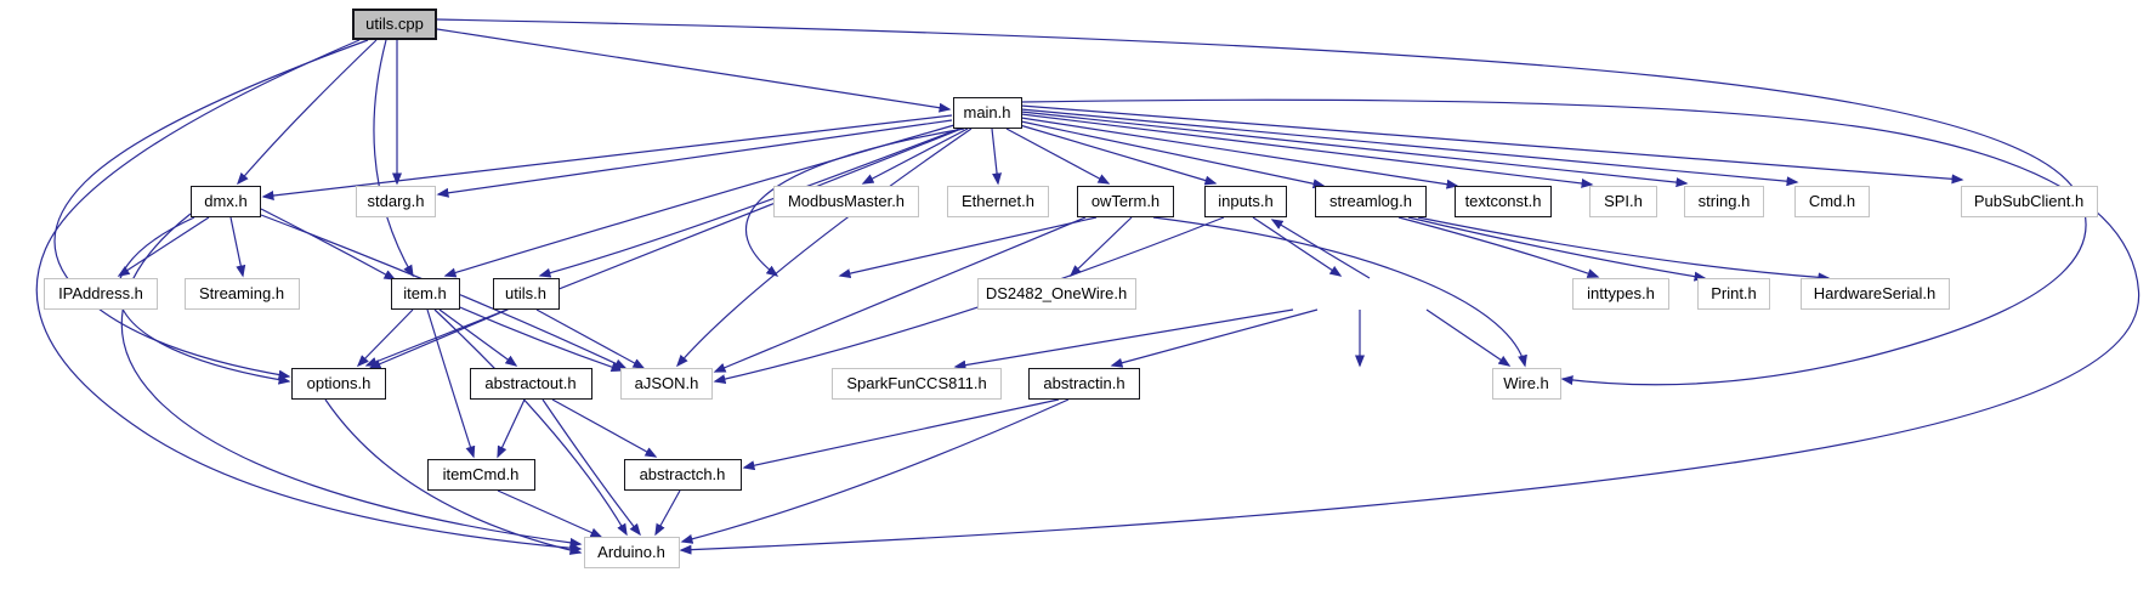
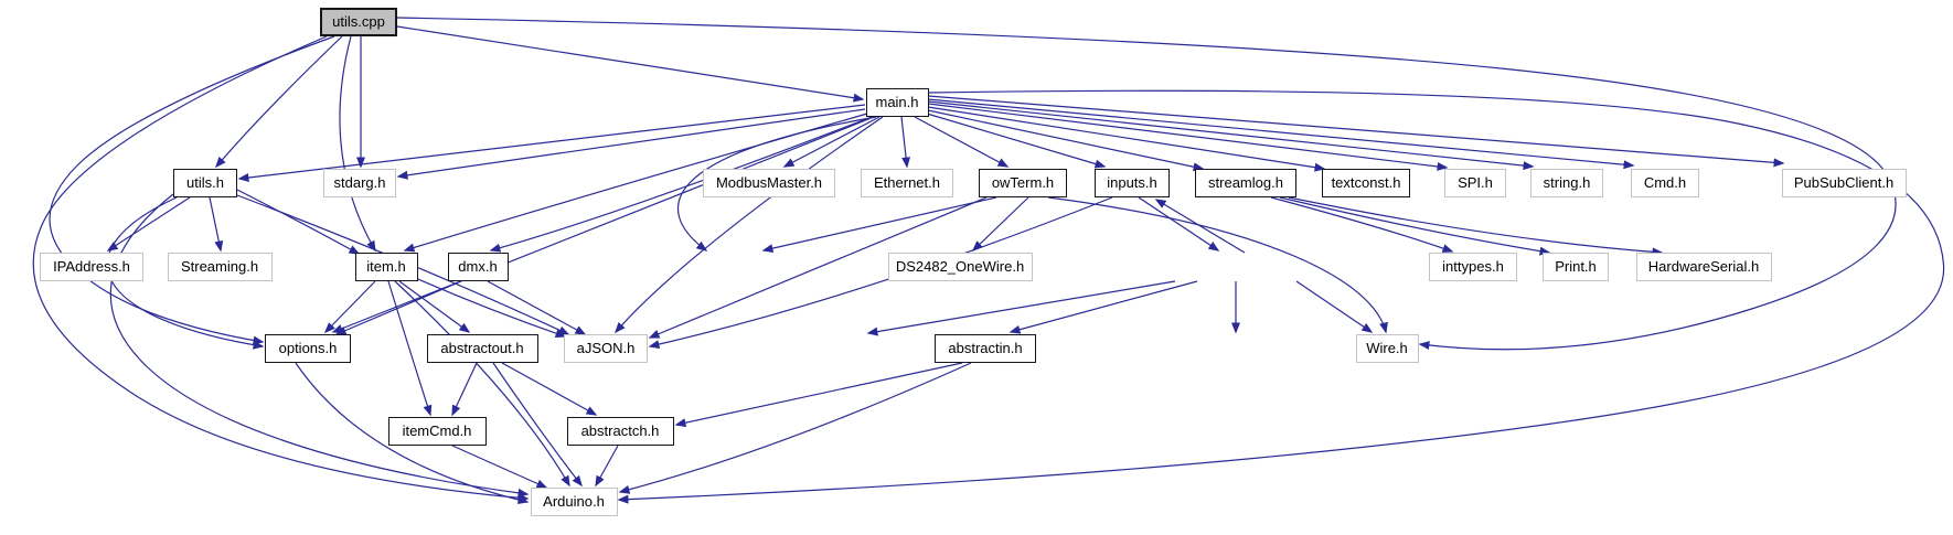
  utils.cpp
  main.h
- dmx.h
+ utils.h
  stdarg.h
  ModbusMaster.h
  Ethernet.h
  owTerm.h
  inputs.h
  streamlog.h
  textconst.h
  SPI.h
  string.h
  Cmd.h
  PubSubClient.h
  IPAddress.h
  Streaming.h
  item.h
- utils.h
+ dmx.h
  DS2482_OneWire.h
  inttypes.h
  Print.h
  HardwareSerial.h
  options.h
  abstractout.h
  aJSON.h
- SparkFunCCS811.h
  abstractin.h
  Wire.h
  itemCmd.h
  abstractch.h
  Arduino.h
